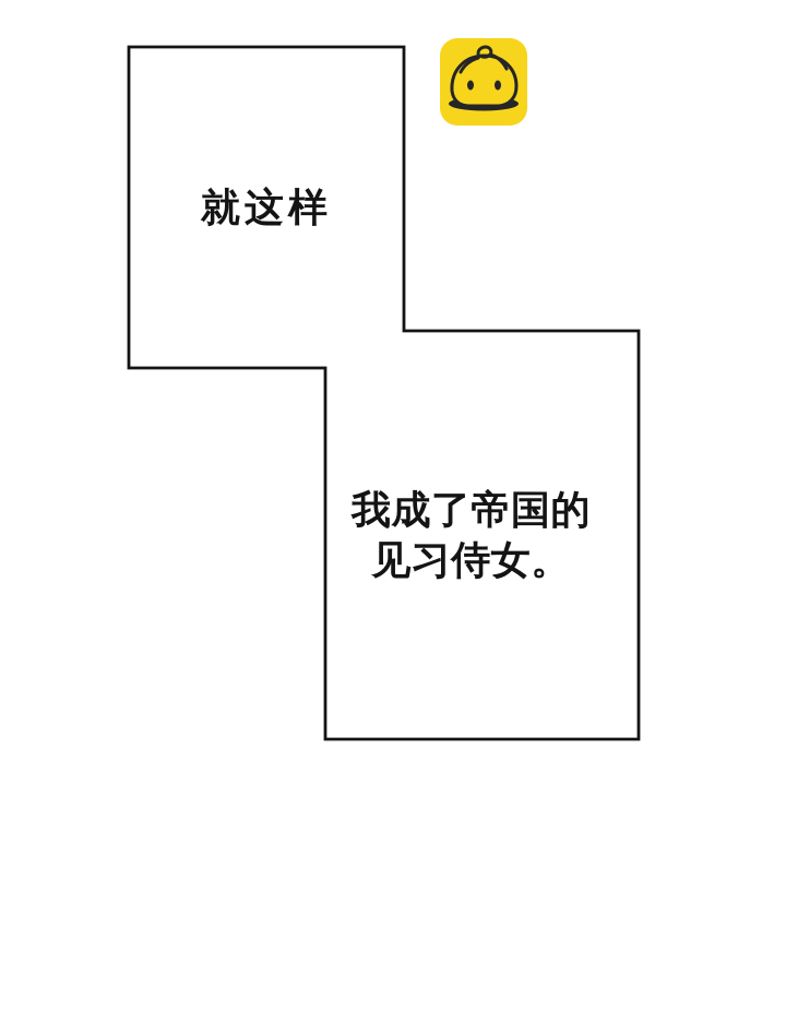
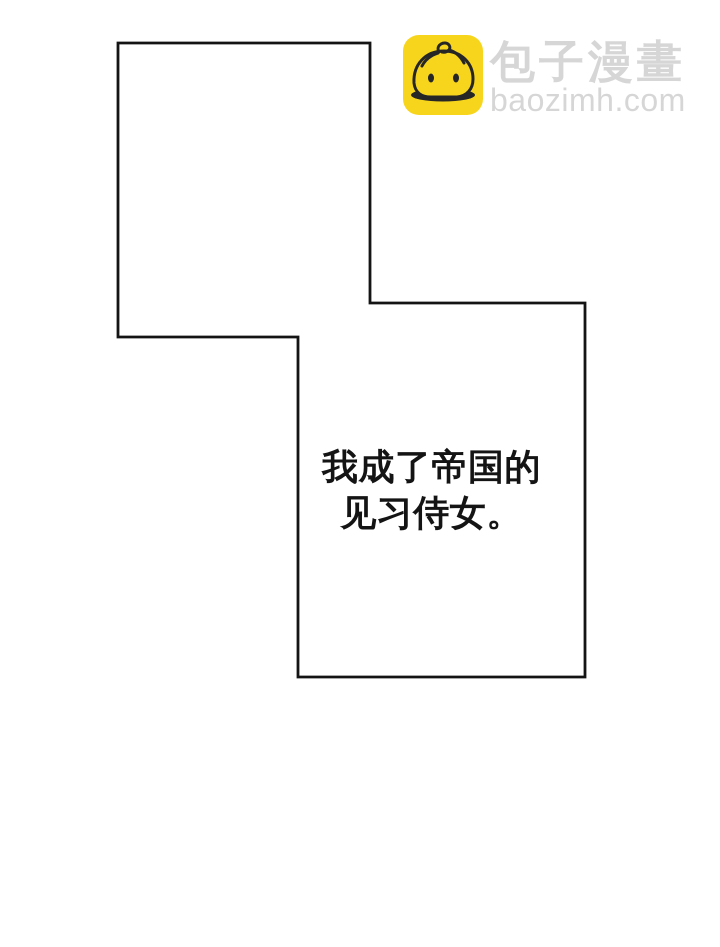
- 就这样
  我成了帝国的
  见习侍女。
+ 包子漫畫
+ baozimh.com
